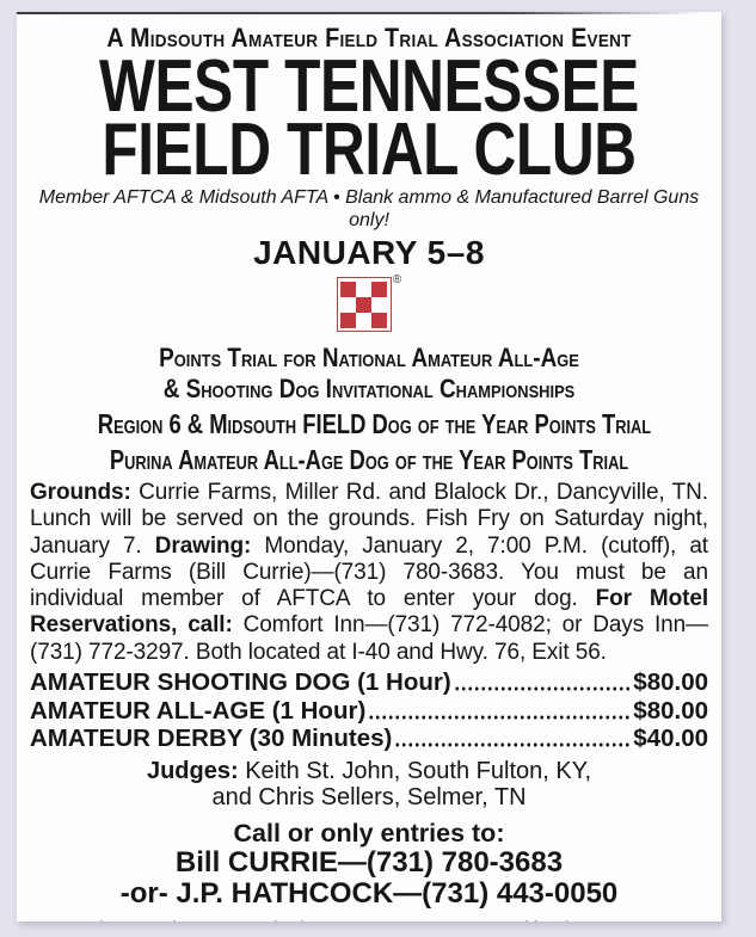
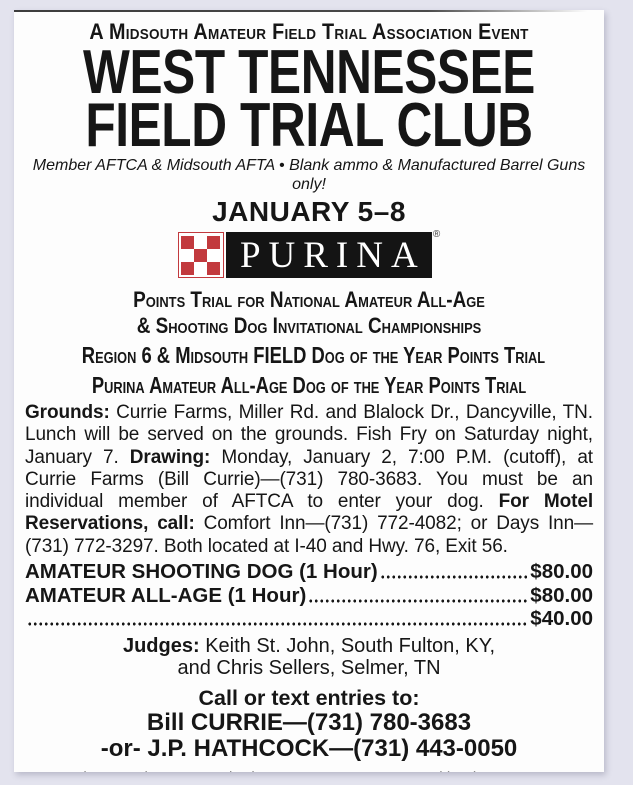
  A Midsouth Amateur Field Trial Association Event
  WEST TENNESSEE
  FIELD TRIAL CLUB
  Member AFTCA & Midsouth AFTA • Blank ammo & Manufactured Barrel Guns only!
  JANUARY 5–8
+ PURINA
  ®
  Points Trial for National Amateur All-Age
  & Shooting Dog Invitational Championships
  Region 6 & Midsouth FIELD Dog of the Year Points Trial
  Purina Amateur All-Age Dog of the Year Points Trial
  Grounds: Currie Farms, Miller Rd. and Blalock Dr., Dancyville, TN. Lunch will be served on the grounds. Fish Fry on Saturday night, January 7. Drawing: Monday, January 2, 7:00 P.M. (cutoff), at Currie Farms (Bill Currie)—(731) 780-3683. You must be an individual member of AFTCA to enter your dog. For Motel Reservations, call: Comfort Inn—(731) 772-4082; or Days Inn—(731) 772-3297. Both located at I-40 and Hwy. 76, Exit 56.
  AMATEUR SHOOTING DOG (1 Hour)
  $80.00
  AMATEUR ALL-AGE (1 Hour)
  $80.00
- AMATEUR DERBY (30 Minutes)
  $40.00
  Judges: Keith St. John, South Fulton, KY,
  and Chris Sellers, Selmer, TN
- Call or only entries to:
+ Call or text entries to:
  Bill CURRIE—(731) 780-3683
  -or- J.P. HATHCOCK—(731) 443-0050
